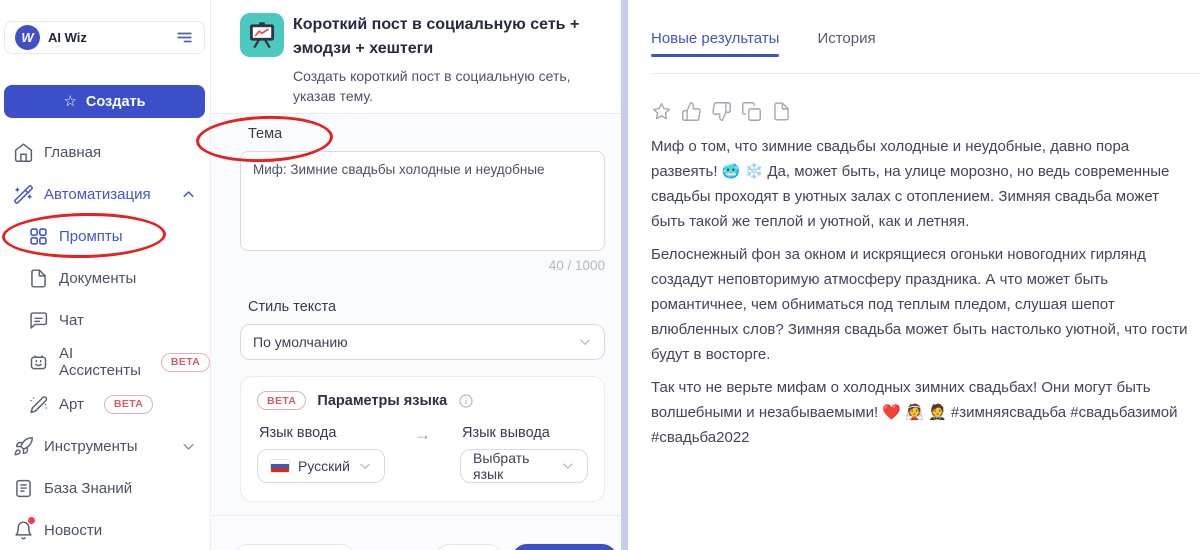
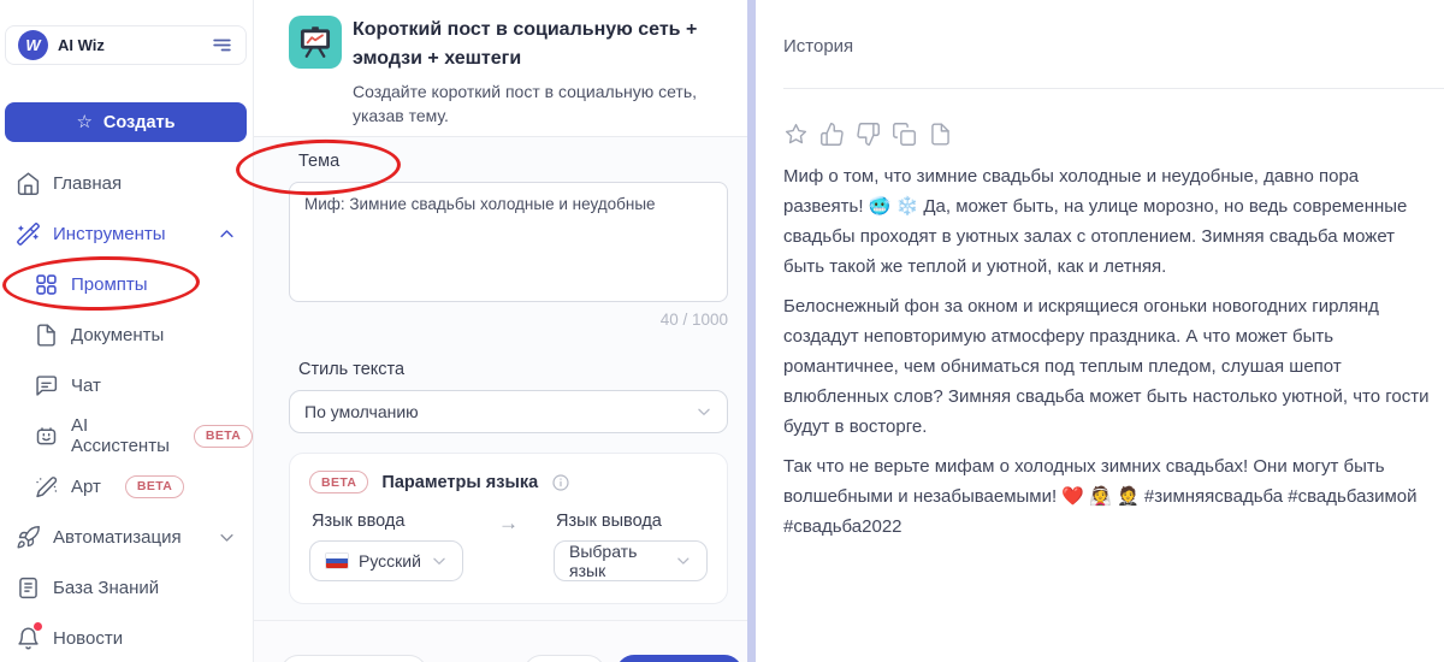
  W
  AI Wiz
  ☆
  Создать
  Главная
- Автоматизация
+ Инструменты
  Промпты
  Документы
  Чат
  AI Ассистенты
  BETA
  Арт
  BETA
- Инструменты
+ Автоматизация
  База Знаний
  Новости
  Короткий пост в социальную сеть + эмодзи + хештеги
- Создать короткий пост в социальную сеть, указав тему.
+ Создайте короткий пост в социальную сеть, указав тему.
  Тема
  Миф: Зимние свадьбы холодные и неудобные
  40 / 1000
  Стиль текста
  По умолчанию
  BETA
  Параметры языка
  Язык ввода
  Русский
  →
  Язык вывода
  Выбрать язык
- Новые результаты
  История
  Миф о том, что зимние свадьбы холодные и неудобные, давно пора развеять! 🥶 ❄️ Да, может быть, на улице морозно, но ведь современные свадьбы проходят в уютных залах с отоплением. Зимняя свадьба может быть такой же теплой и уютной, как и летняя.
  Белоснежный фон за окном и искрящиеся огоньки новогодних гирлянд создадут неповторимую атмосферу праздника. А что может быть романтичнее, чем обниматься под теплым пледом, слушая шепот влюбленных слов? Зимняя свадьба может быть настолько уютной, что гости будут в восторге.
  Так что не верьте мифам о холодных зимних свадьбах! Они могут быть волшебными и незабываемыми! ❤️ 👰 🤵 #зимняясвадьба #свадьбазимой #свадьба2022
